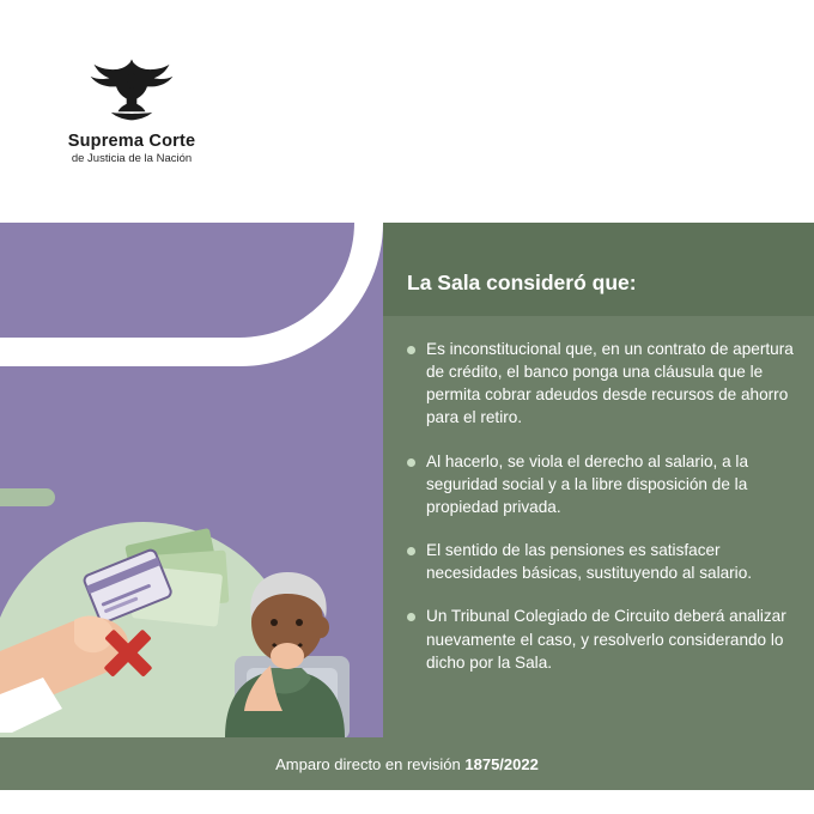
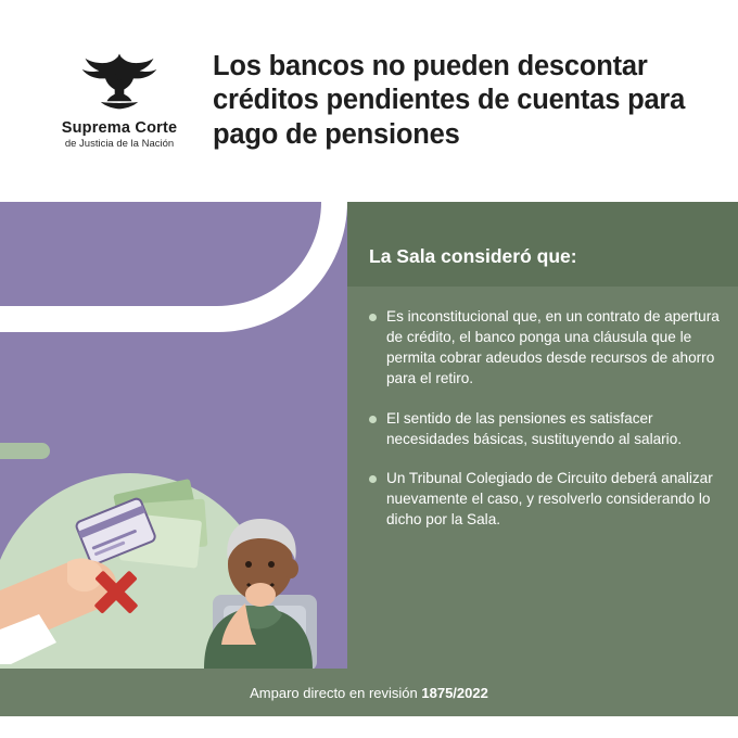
  Suprema Corte
  de Justicia de la Nación
+ Los bancos no pueden descontar créditos pendientes de cuentas para pago de pensiones
  La Sala consideró que:
  Es inconstitucional que, en un contrato de apertura de crédito, el banco ponga una cláusula que le permita cobrar adeudos desde recursos de ahorro para el retiro.
- Al hacerlo, se viola el derecho al salario, a la seguridad social y a la libre disposición de la propiedad privada.
  El sentido de las pensiones es satisfacer necesidades básicas, sustituyendo al salario.
  Un Tribunal Colegiado de Circuito deberá analizar nuevamente el caso, y resolverlo considerando lo dicho por la Sala.
  Amparo directo en revisión 1875/2022
